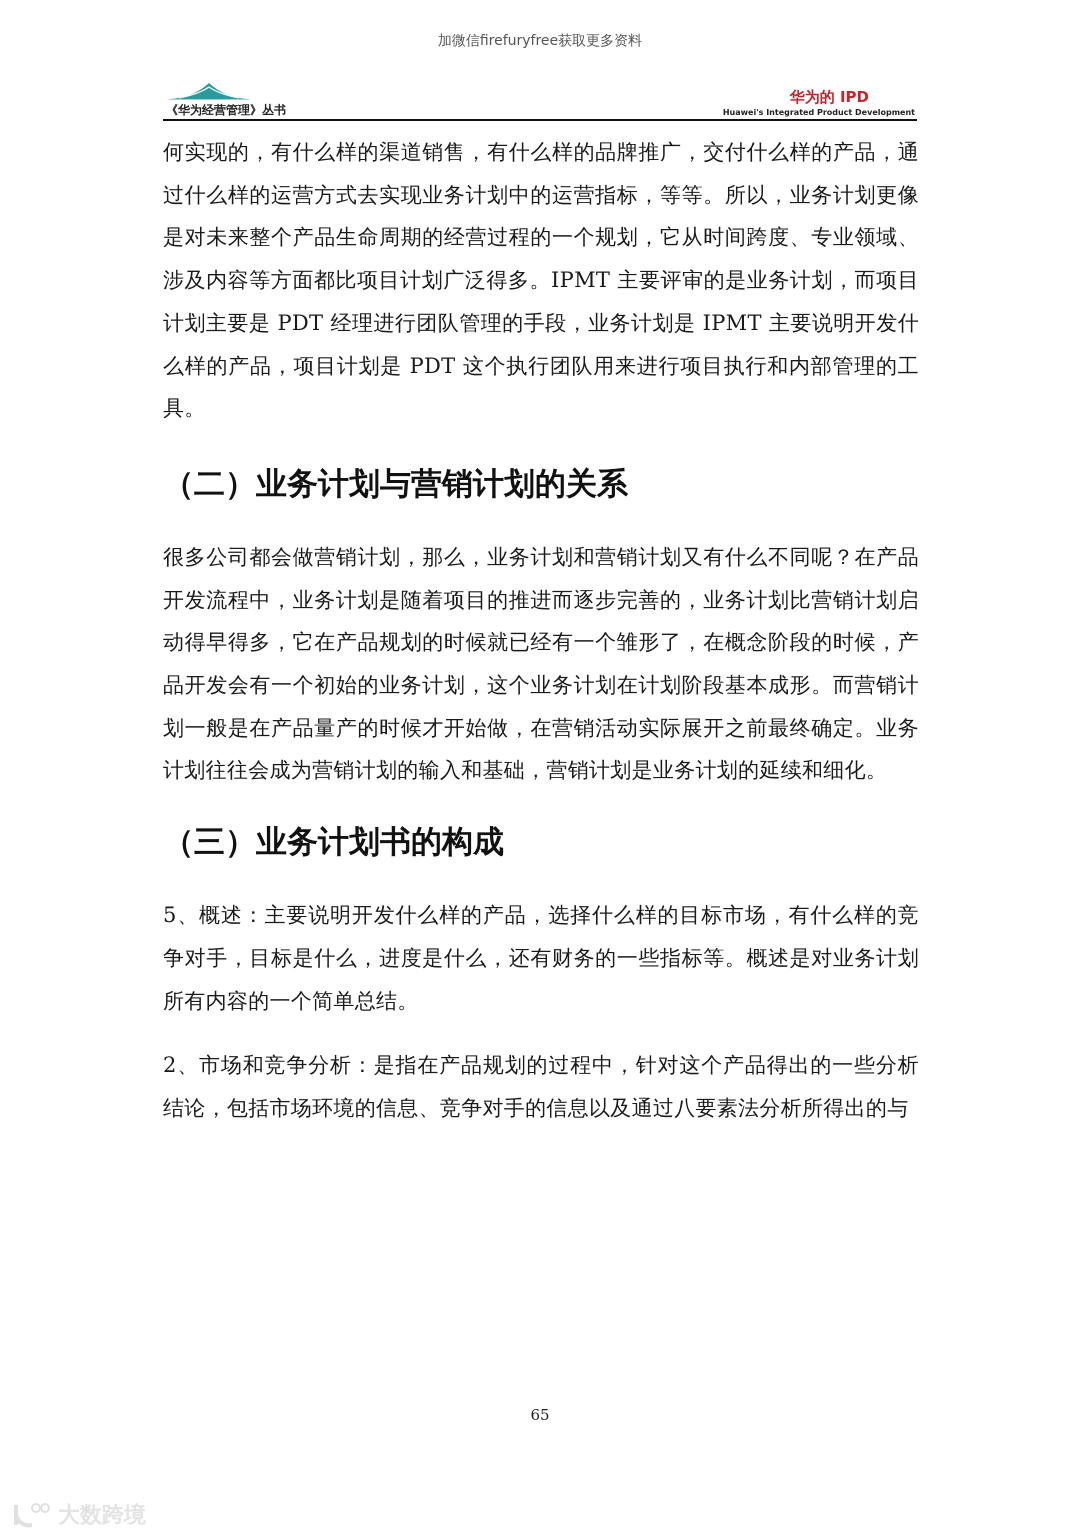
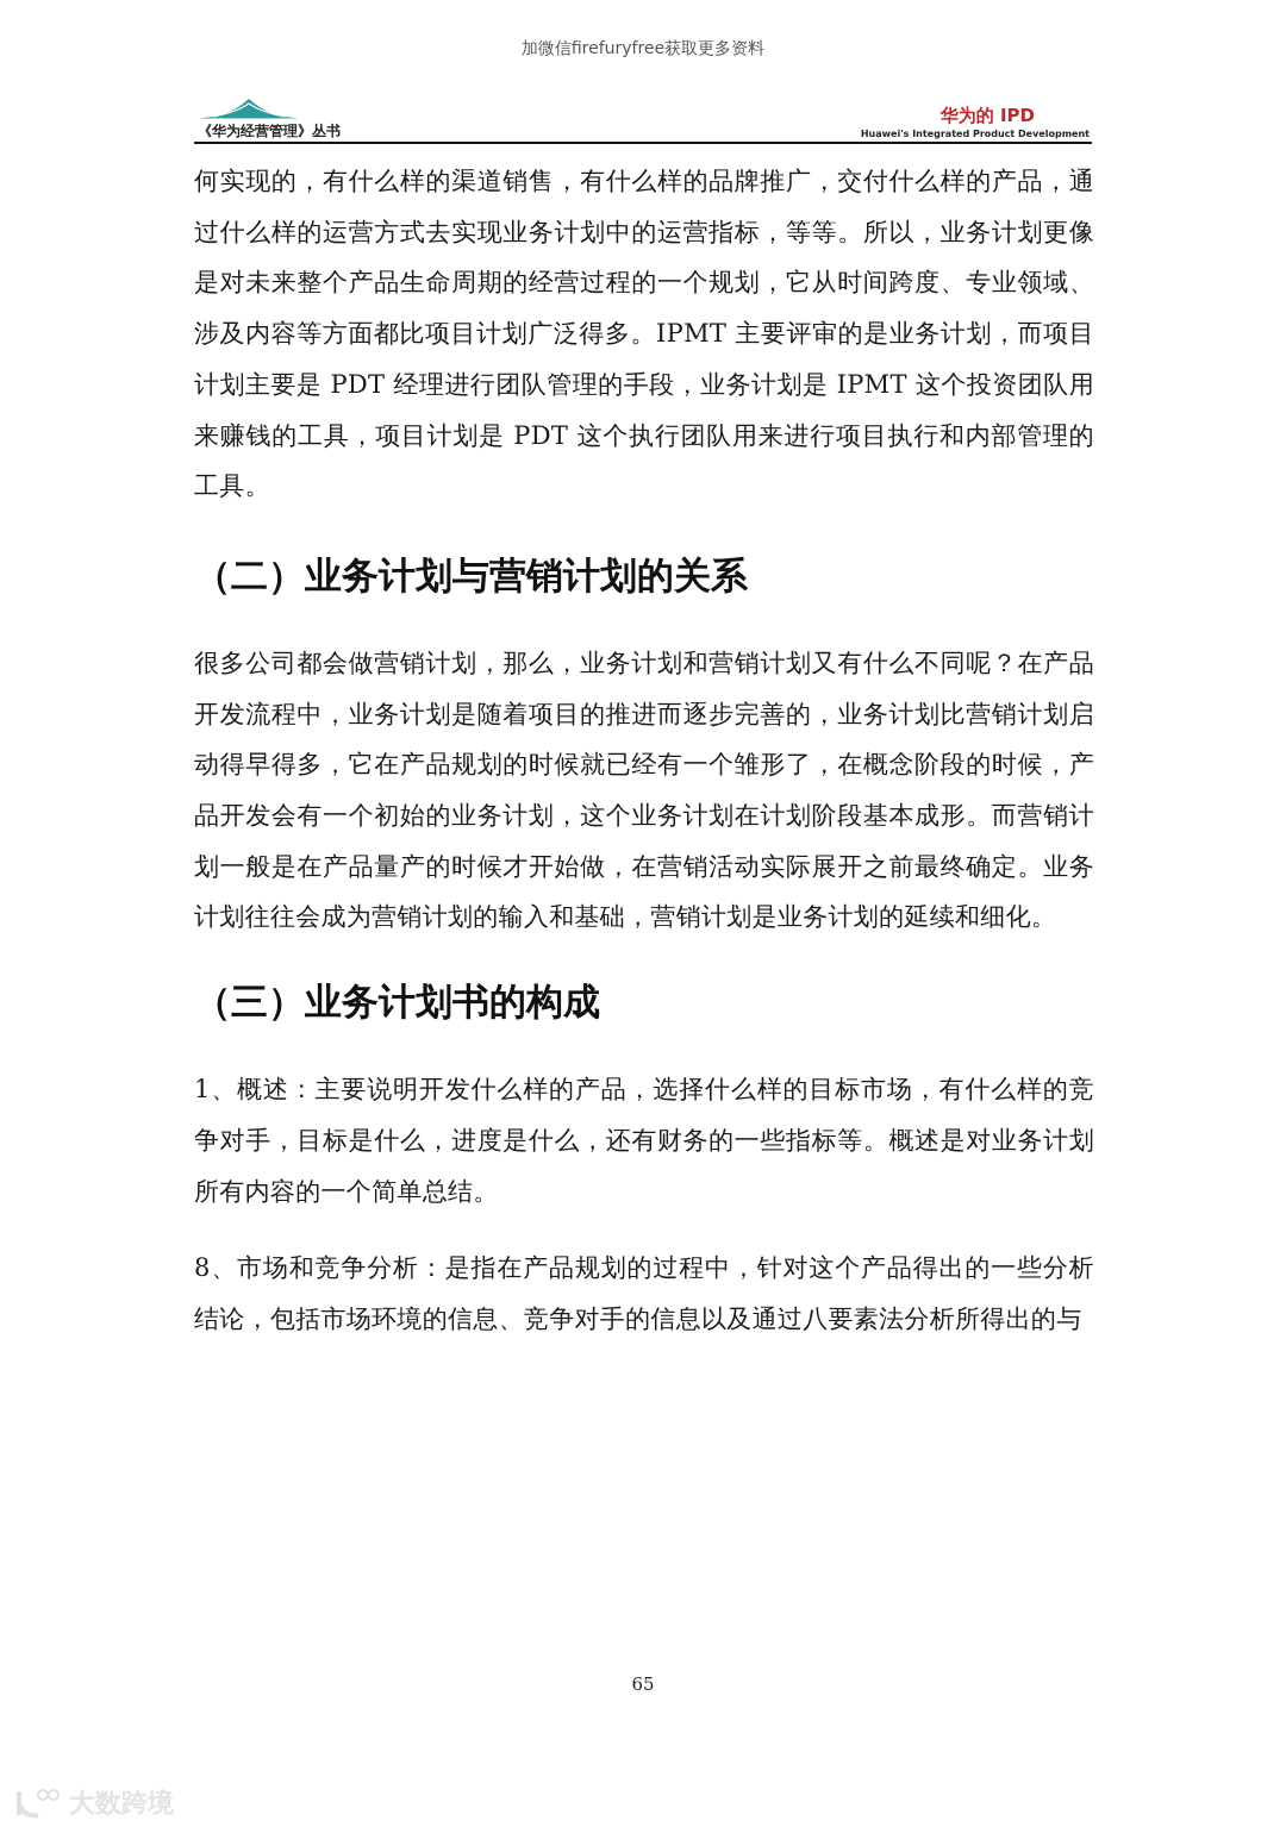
  加微信firefuryfree获取更多资料
  《华为经营管理》丛书
  华为的 IPD
  Huawei's Integrated Product Development
- 何实现的，有什么样的渠道销售，有什么样的品牌推广，交付什么样的产品，通过什么样的运营方式去实现业务计划中的运营指标，等等。所以，业务计划更像是对未来整个产品生命周期的经营过程的一个规划，它从时间跨度、专业领域、涉及内容等方面都比项目计划广泛得多。IPMT 主要评审的是业务计划，而项目计划主要是 PDT 经理进行团队管理的手段，业务计划是 IPMT 主要说明开发什么样的产品，项目计划是 PDT 这个执行团队用来进行项目执行和内部管理的工具。
+ 何实现的，有什么样的渠道销售，有什么样的品牌推广，交付什么样的产品，通过什么样的运营方式去实现业务计划中的运营指标，等等。所以，业务计划更像是对未来整个产品生命周期的经营过程的一个规划，它从时间跨度、专业领域、涉及内容等方面都比项目计划广泛得多。IPMT 主要评审的是业务计划，而项目计划主要是 PDT 经理进行团队管理的手段，业务计划是 IPMT 这个投资团队用来赚钱的工具，项目计划是 PDT 这个执行团队用来进行项目执行和内部管理的工具。
  （二）业务计划与营销计划的关系
  很多公司都会做营销计划，那么，业务计划和营销计划又有什么不同呢？在产品开发流程中，业务计划是随着项目的推进而逐步完善的，业务计划比营销计划启动得早得多，它在产品规划的时候就已经有一个雏形了，在概念阶段的时候，产品开发会有一个初始的业务计划，这个业务计划在计划阶段基本成形。而营销计划一般是在产品量产的时候才开始做，在营销活动实际展开之前最终确定。业务计划往往会成为营销计划的输入和基础，营销计划是业务计划的延续和细化。
  （三）业务计划书的构成
- 5、概述：主要说明开发什么样的产品，选择什么样的目标市场，有什么样的竞争对手，目标是什么，进度是什么，还有财务的一些指标等。概述是对业务计划所有内容的一个简单总结。
+ 1、概述：主要说明开发什么样的产品，选择什么样的目标市场，有什么样的竞争对手，目标是什么，进度是什么，还有财务的一些指标等。概述是对业务计划所有内容的一个简单总结。
- 2、市场和竞争分析：是指在产品规划的过程中，针对这个产品得出的一些分析结论，包括市场环境的信息、竞争对手的信息以及通过八要素法分析所得出的与
+ 8、市场和竞争分析：是指在产品规划的过程中，针对这个产品得出的一些分析结论，包括市场环境的信息、竞争对手的信息以及通过八要素法分析所得出的与
  65
  大数跨境
